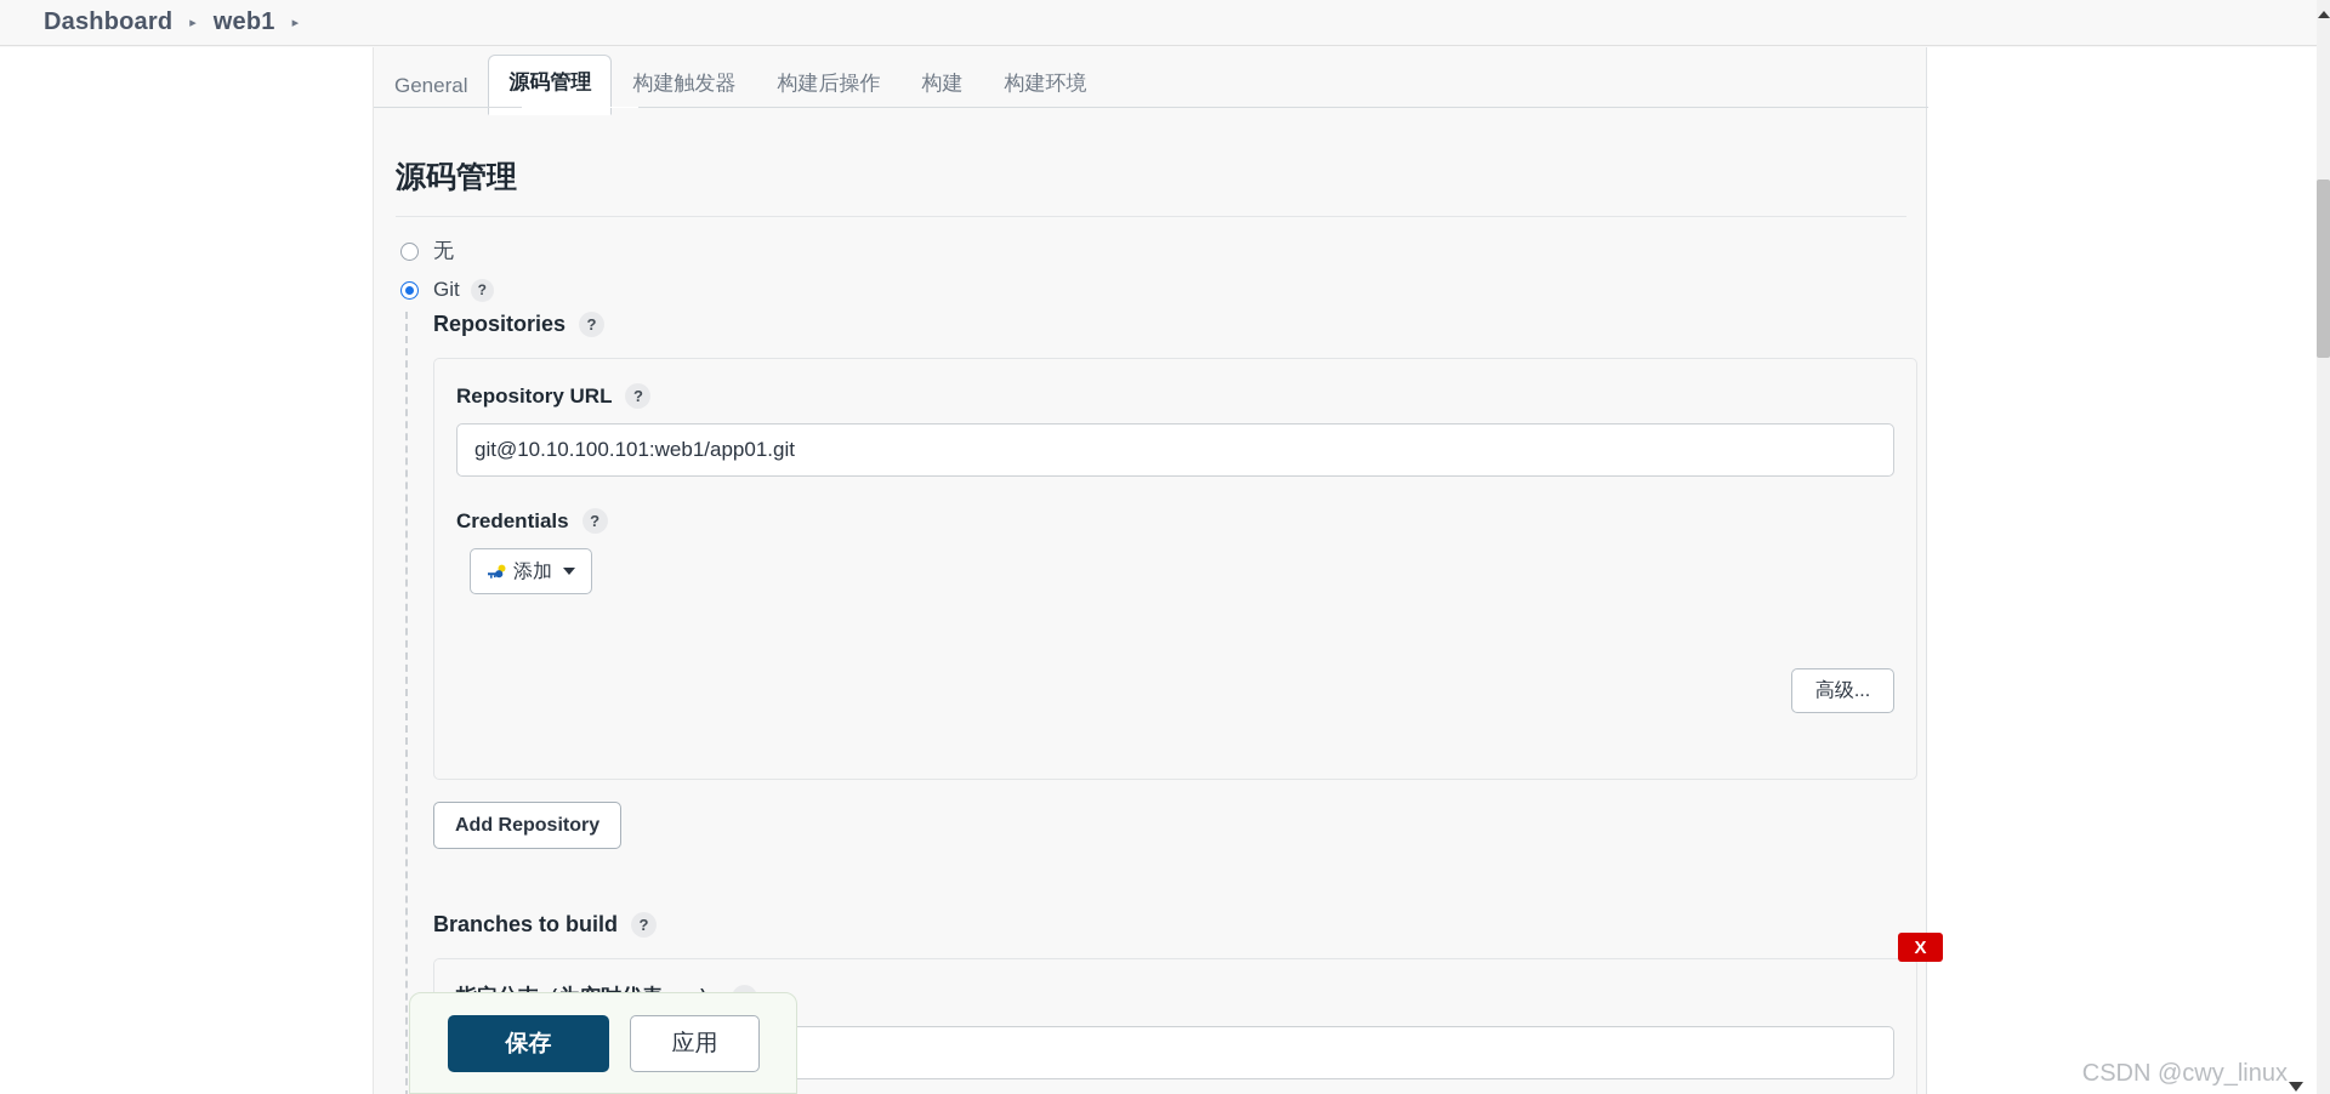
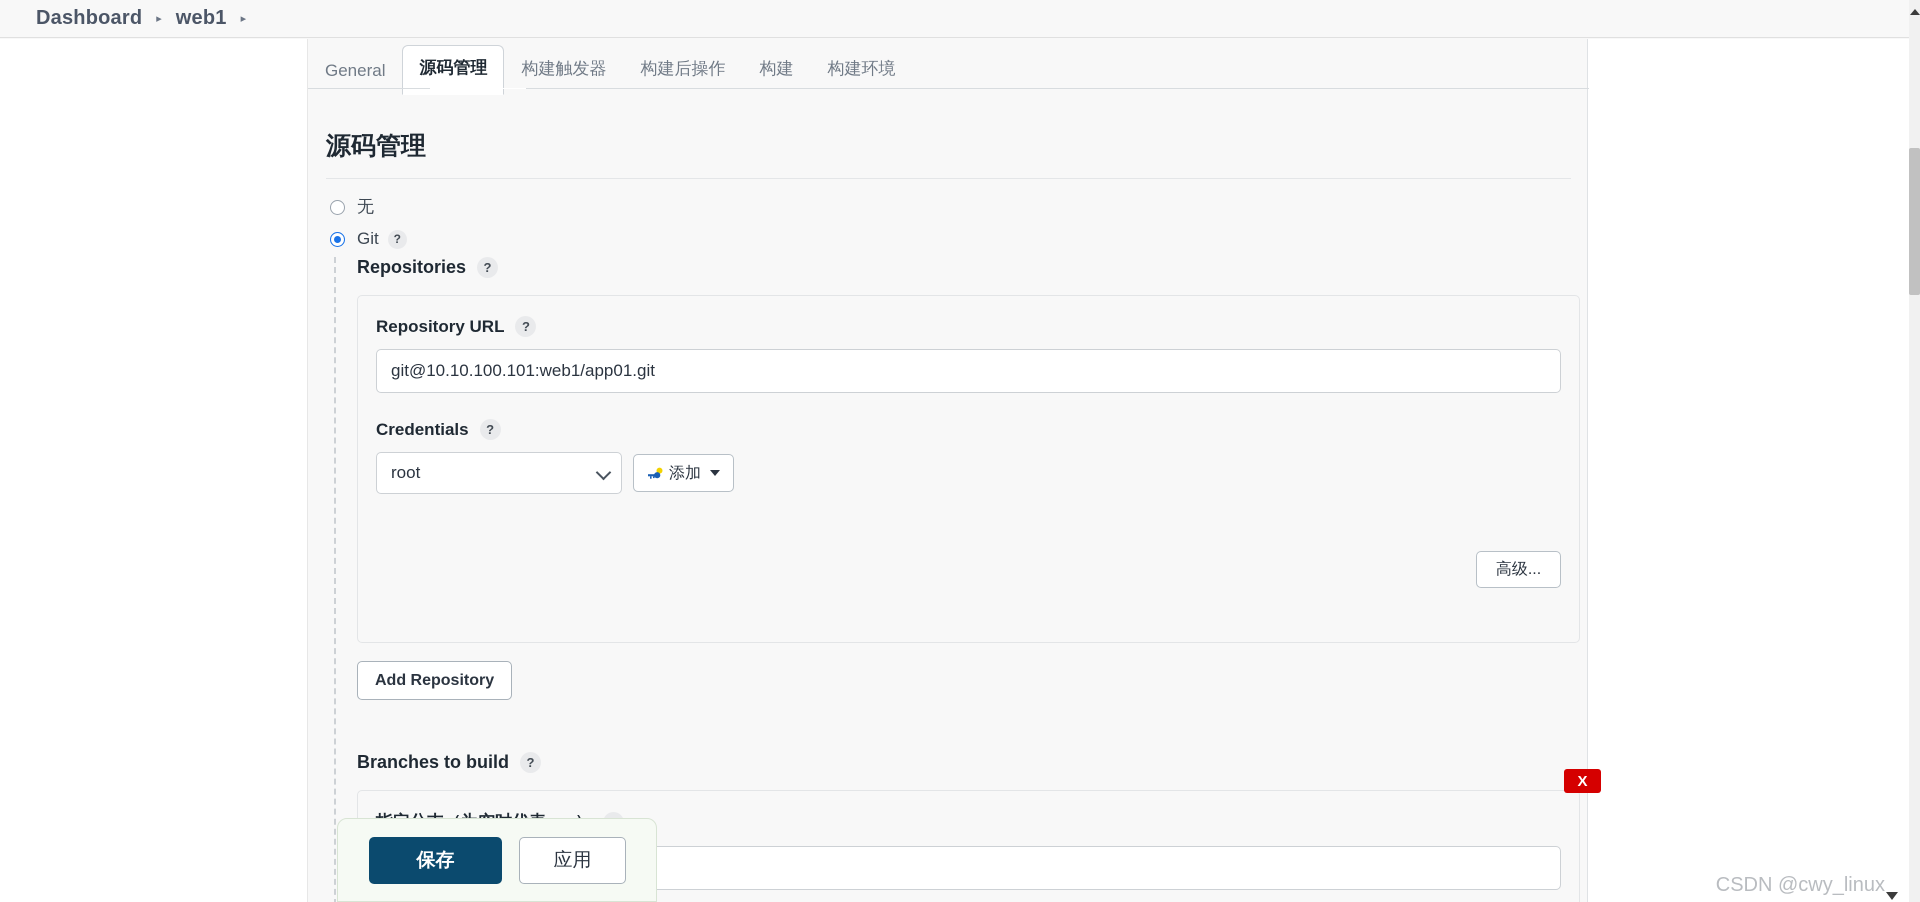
  Dashboard
  ▸
  web1
  ▸
  General
  源码管理
  构建触发器
  构建后操作
  构建
  构建环境
  源码管理
  无
  Git
  ?
  Repositories
  ?
  Repository URL
  ?
  git@10.10.100.101:web1/app01.git
  Credentials
  ?
+ root
  添加
  高级...
  Add Repository
  Branches to build
  ?
  X
  保存
  应用
  CSDN @cwy_linux
